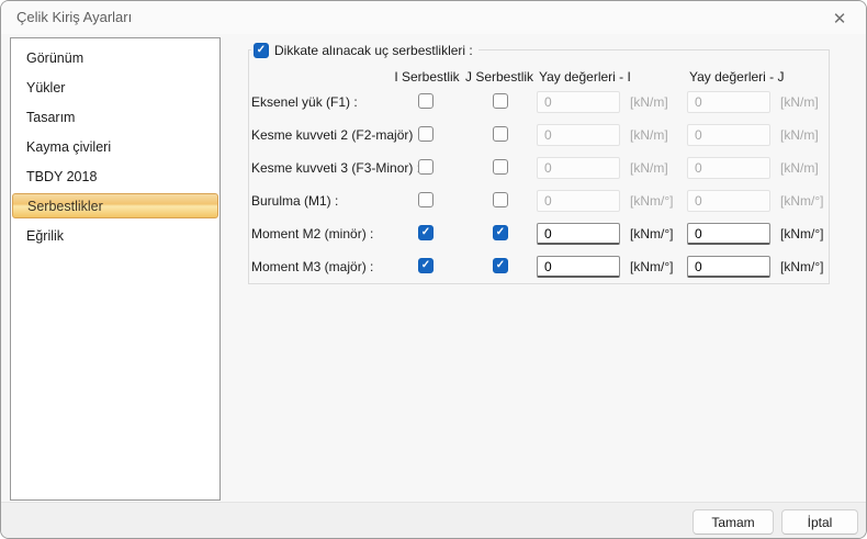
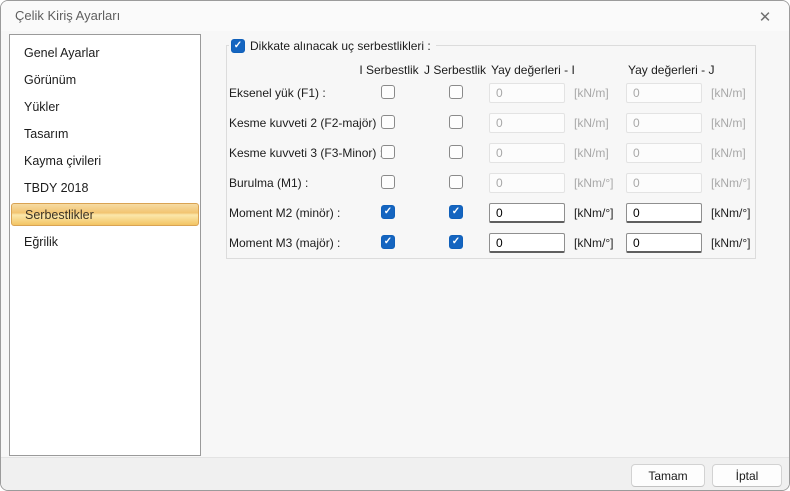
  Çelik Kiriş Ayarları
  ✕
+ Genel Ayarlar
  Görünüm
  Yükler
  Tasarım
  Kayma çivileri
  TBDY 2018
  Serbestlikler
  Eğrilik
  ✓
  Dikkate alınacak uç serbestlikleri :
  I Serbestlik
  J Serbestlik
  Yay değerleri - I
  Yay değerleri - J
  Eksenel yük (F1) :
  0
  [kN/m]
  0
  [kN/m]
  Kesme kuvveti 2 (F2-majör)
  0
  [kN/m]
  0
  [kN/m]
  Kesme kuvveti 3 (F3-Minor)
  0
  [kN/m]
  0
  [kN/m]
  Burulma (M1) :
  0
  [kNm/°]
  0
  [kNm/°]
  Moment M2 (minör) :
  ✓
  ✓
  0
  [kNm/°]
  0
  [kNm/°]
  Moment M3 (majör) :
  ✓
  ✓
  0
  [kNm/°]
  0
  [kNm/°]
  Tamam
  İptal
